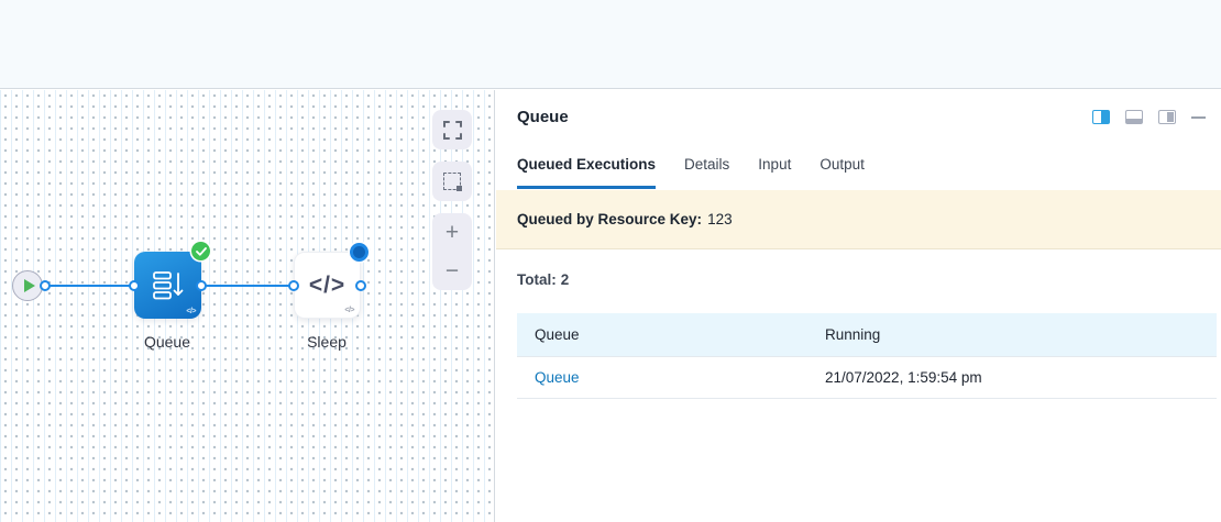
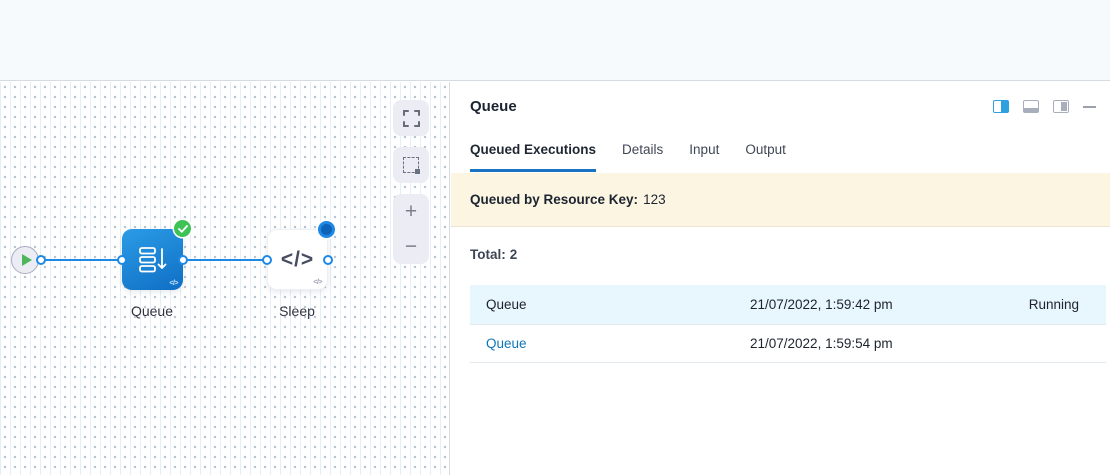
  Queue
  </>
  Sleep
  +
  −
  Queue
  Queued Executions
  Details
  Input
  Output
  Queued by Resource Key:
  123
  Total: 2
  Queue
+ 21/07/2022, 1:59:42 pm
  Running
  Queue
  21/07/2022, 1:59:54 pm
